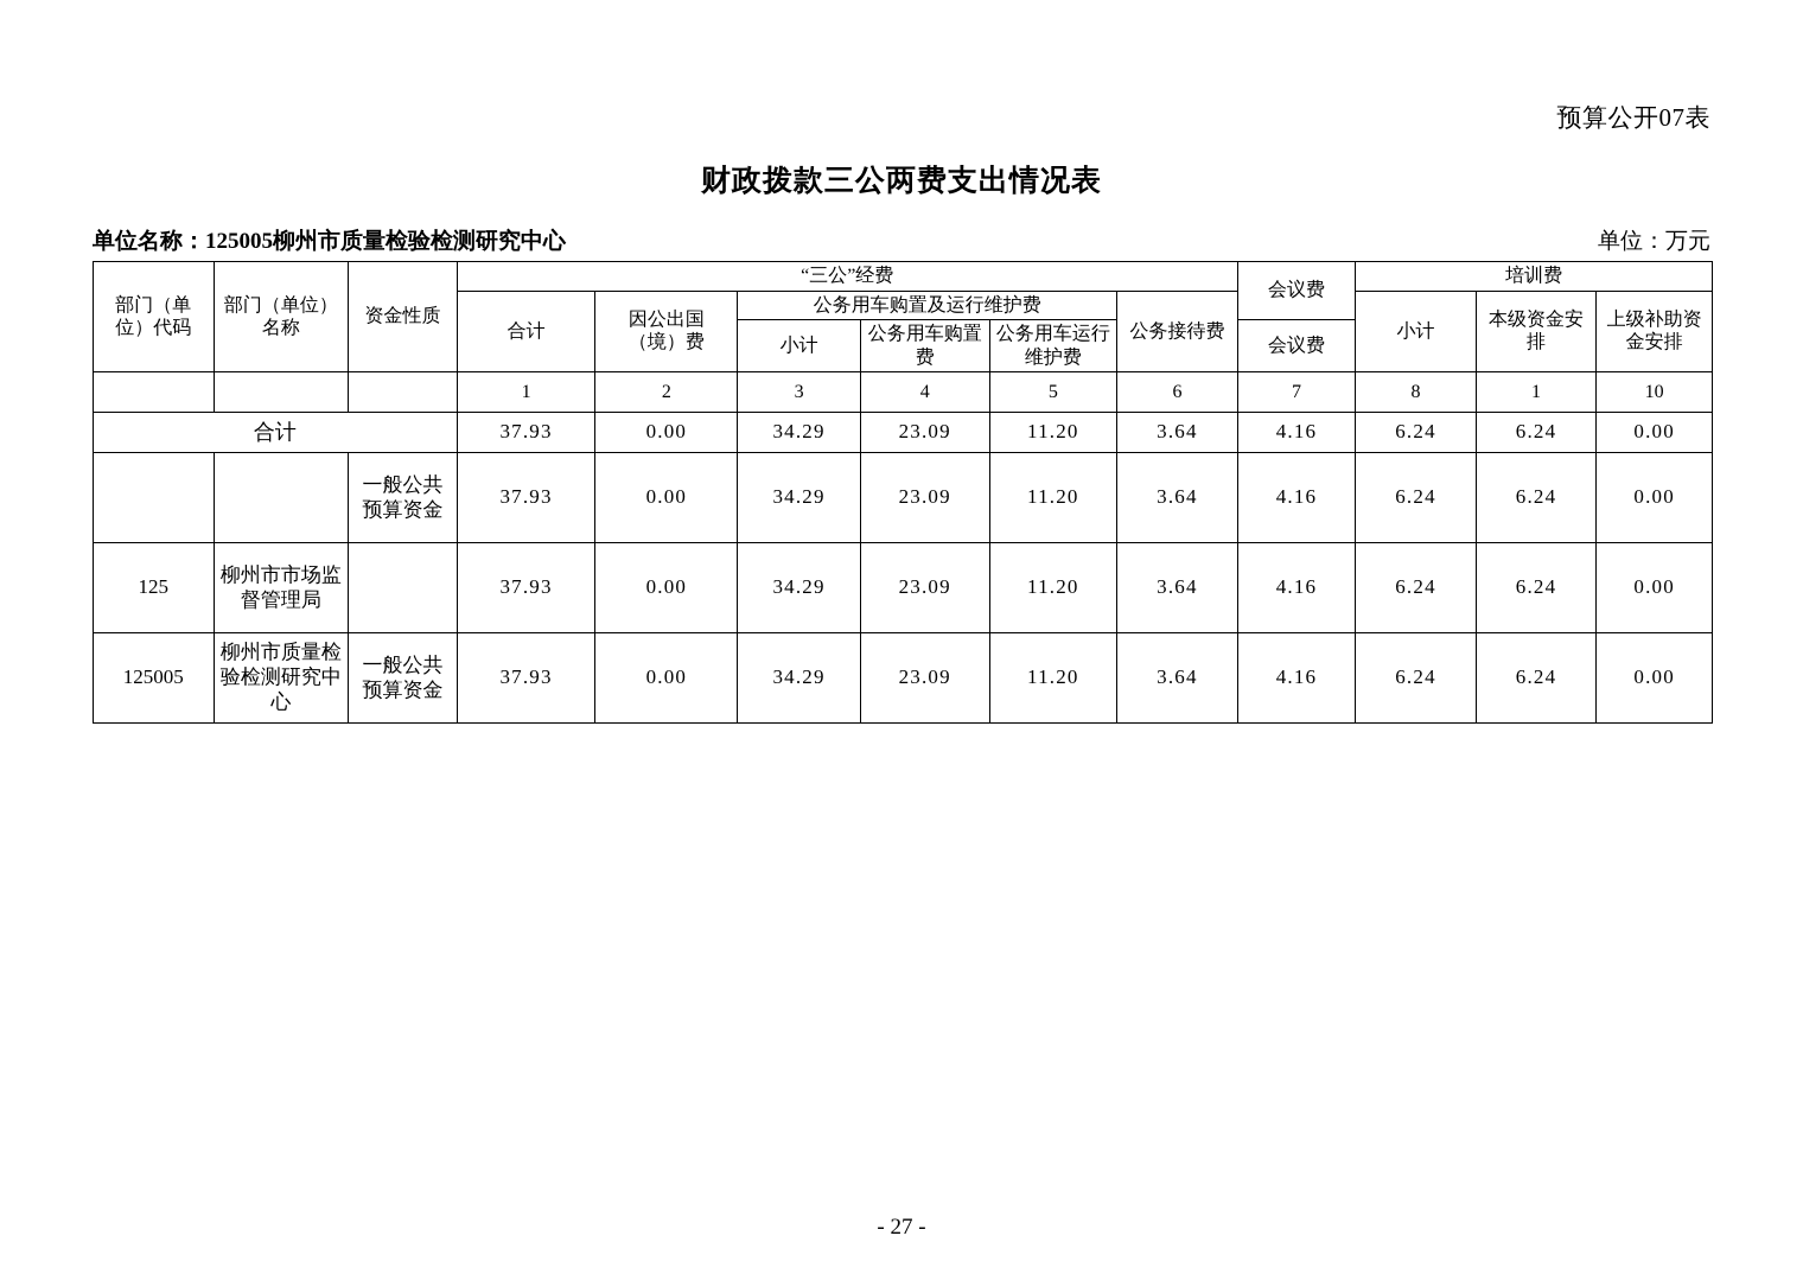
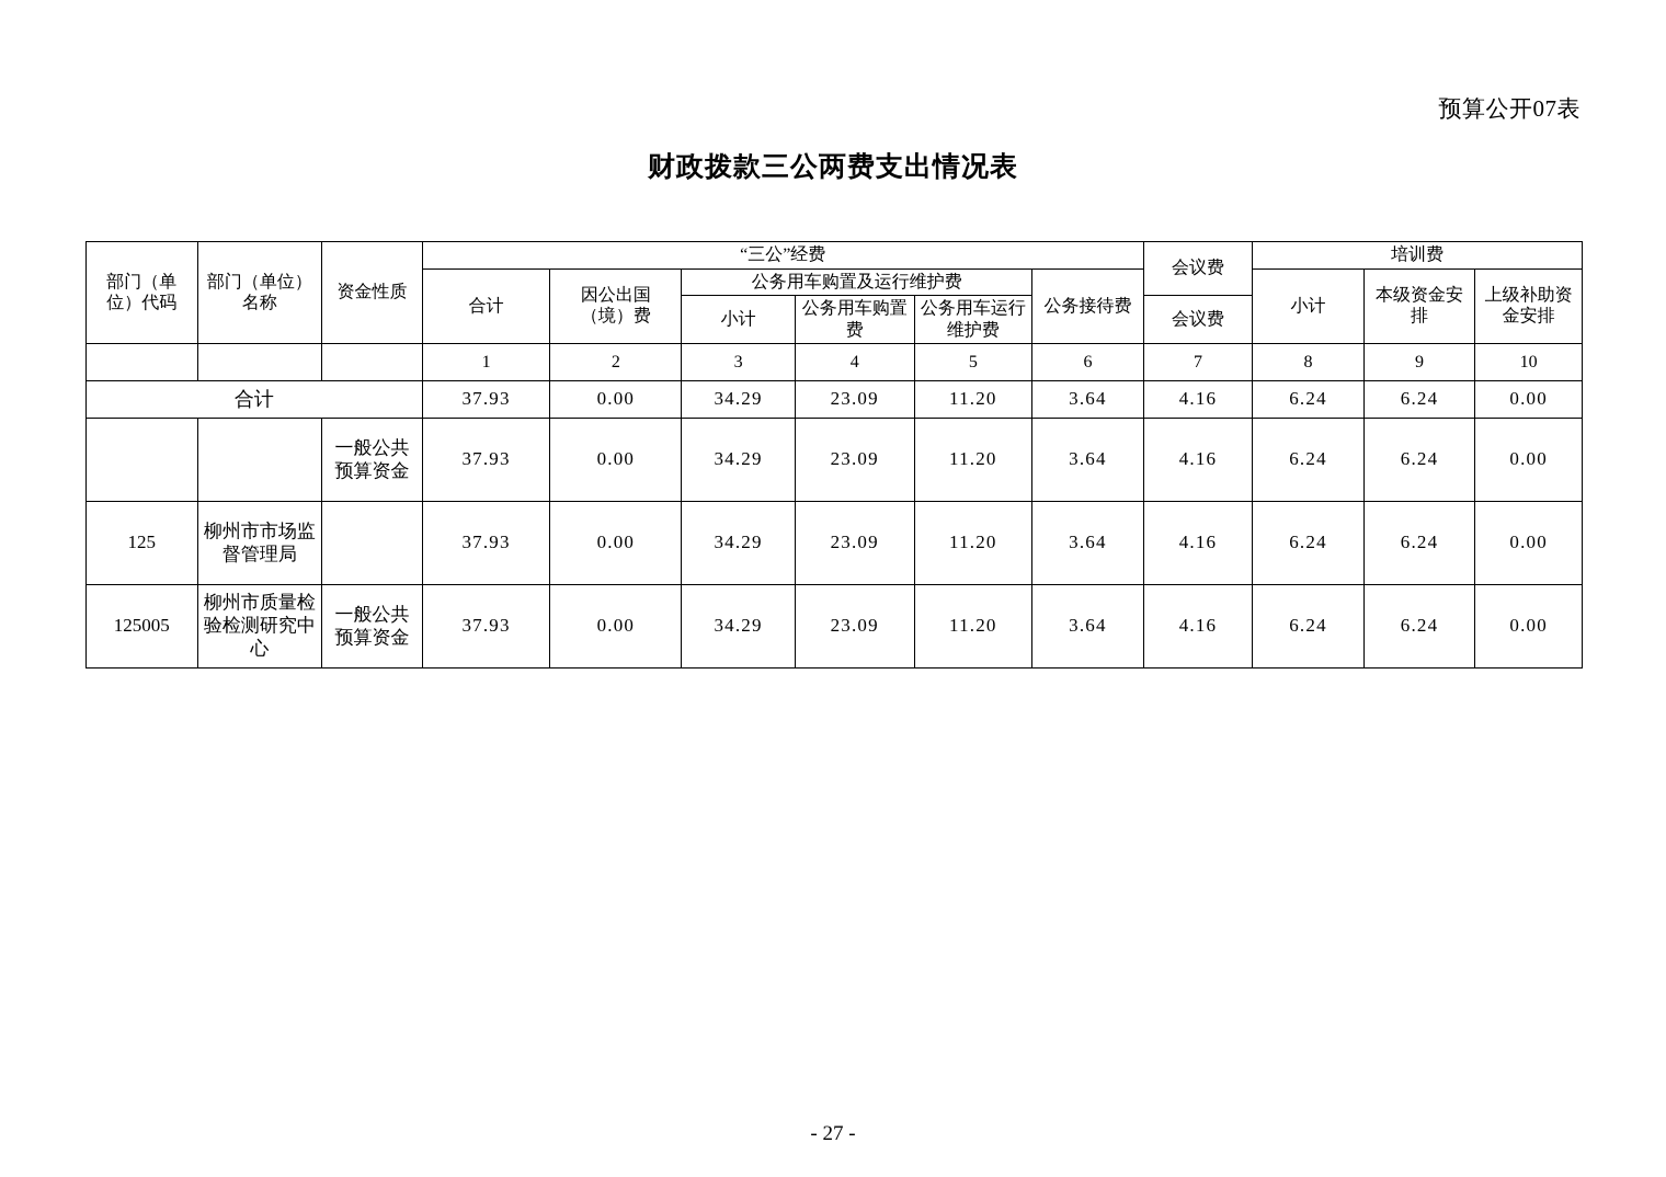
  预算公开07表
  财政拨款三公两费支出情况表
- 单位名称：125005柳州市质量检验检测研究中心
- 单位：万元
  部门（单位）代码	部门（单位）名称	资金性质	“三公”经费	会议费	培训费
  合计	因公出国（境）费	公务用车购置及运行维护费	公务接待费	小计	本级资金安排	上级补助资金安排
  小计	公务用车购置费	公务用车运行维护费	会议费
- 			1	2	3	4	5	6	7	8	1	10
+ 			1	2	3	4	5	6	7	8	9	10
  合计	37.93	0.00	34.29	23.09	11.20	3.64	4.16	6.24	6.24	0.00
  		一般公共预算资金	37.93	0.00	34.29	23.09	11.20	3.64	4.16	6.24	6.24	0.00
  125	柳州市市场监督管理局		37.93	0.00	34.29	23.09	11.20	3.64	4.16	6.24	6.24	0.00
  125005	柳州市质量检验检测研究中心	一般公共预算资金	37.93	0.00	34.29	23.09	11.20	3.64	4.16	6.24	6.24	0.00
  - 27 -
